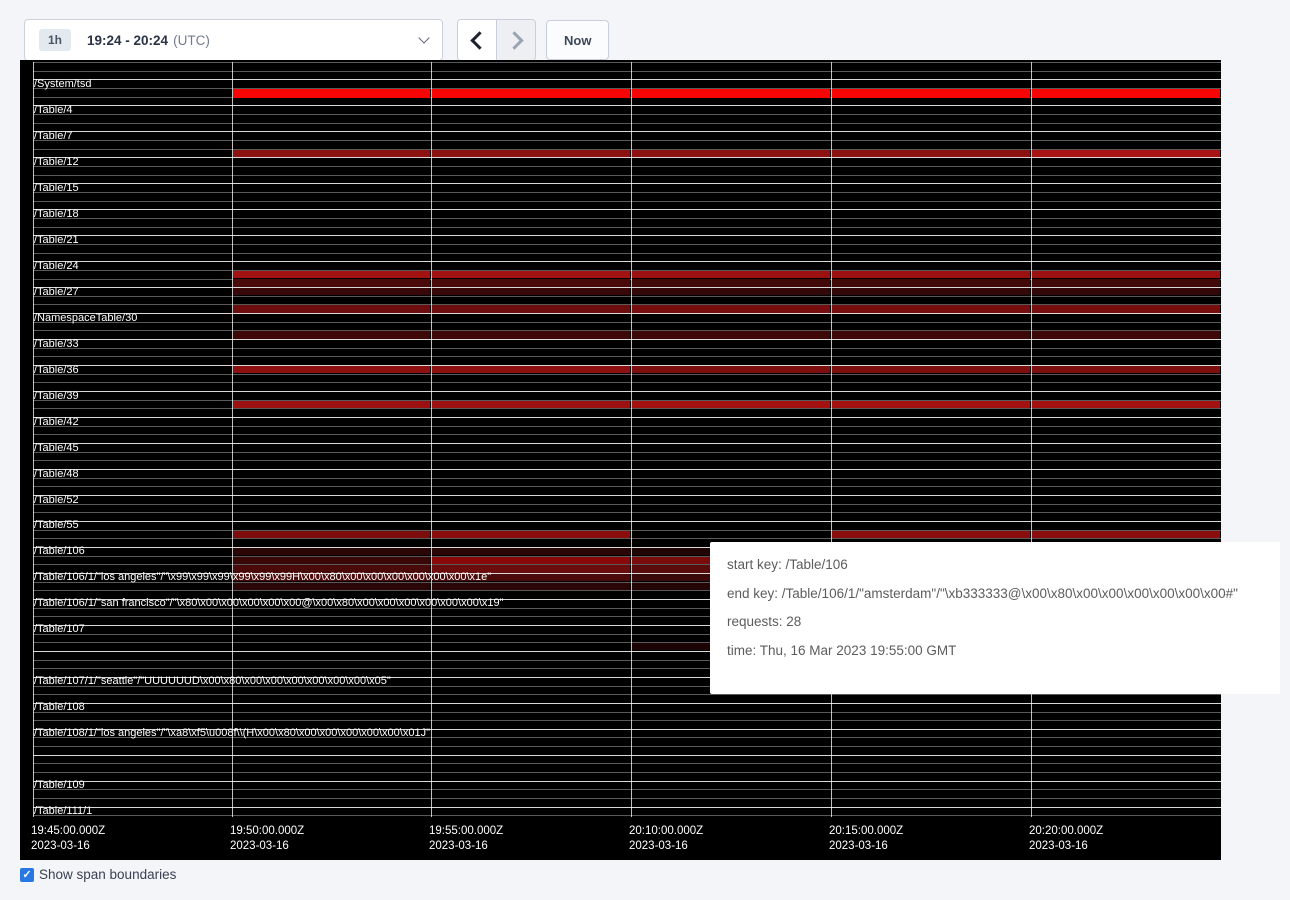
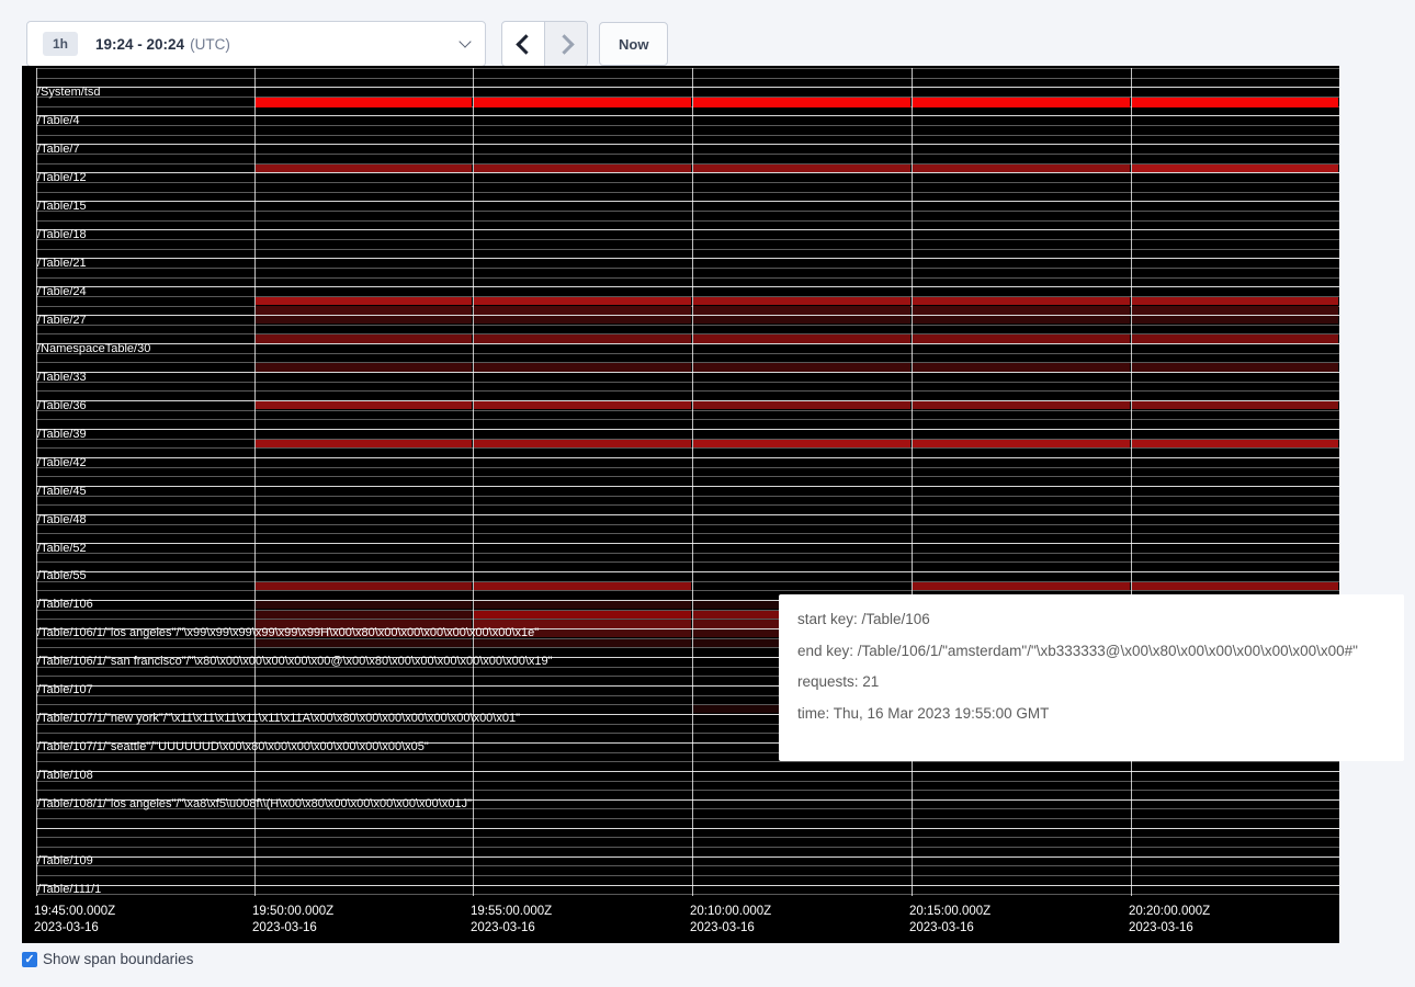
  1h
  19:24 - 20:24
  (UTC)
  Now
  start key: /Table/106
  end key: /Table/106/1/"amsterdam"/"\xb333333@\x00\x80\x00\x00\x00\x00\x00\x00#"
- requests: 28
+ requests: 21
  time: Thu, 16 Mar 2023 19:55:00 GMT
  /System/tsd
  /Table/4
  /Table/7
  /Table/12
  /Table/15
  /Table/18
  /Table/21
  /Table/24
  /Table/27
  /NamespaceTable/30
  /Table/33
  /Table/36
  /Table/39
  /Table/42
  /Table/45
  /Table/48
  /Table/52
  /Table/55
  /Table/106
  /Table/106/1/"los angeles"/"\x99\x99\x99\x99\x99\x99H\x00\x80\x00\x00\x00\x00\x00\x00\x1e"
  /Table/106/1/"san francisco"/"\x80\x00\x00\x00\x00\x00@\x00\x80\x00\x00\x00\x00\x00\x00\x19"
  /Table/107
+ /Table/107/1/"new york"/"\x11\x11\x11\x11\x11\x11A\x00\x80\x00\x00\x00\x00\x00\x00\x01"
  /Table/107/1/"seattle"/"UUUUUUD\x00\x80\x00\x00\x00\x00\x00\x00\x05"
  /Table/108
  /Table/108/1/"los angeles"/"\xa8\xf5\u008f\\(H\x00\x80\x00\x00\x00\x00\x00\x01J"
  /Table/109
  /Table/111/1
  19:45:00.000Z
  2023-03-16
  19:50:00.000Z
  2023-03-16
  19:55:00.000Z
  2023-03-16
  20:10:00.000Z
  2023-03-16
  20:15:00.000Z
  2023-03-16
  20:20:00.000Z
  2023-03-16
  ✓
  Show span boundaries
